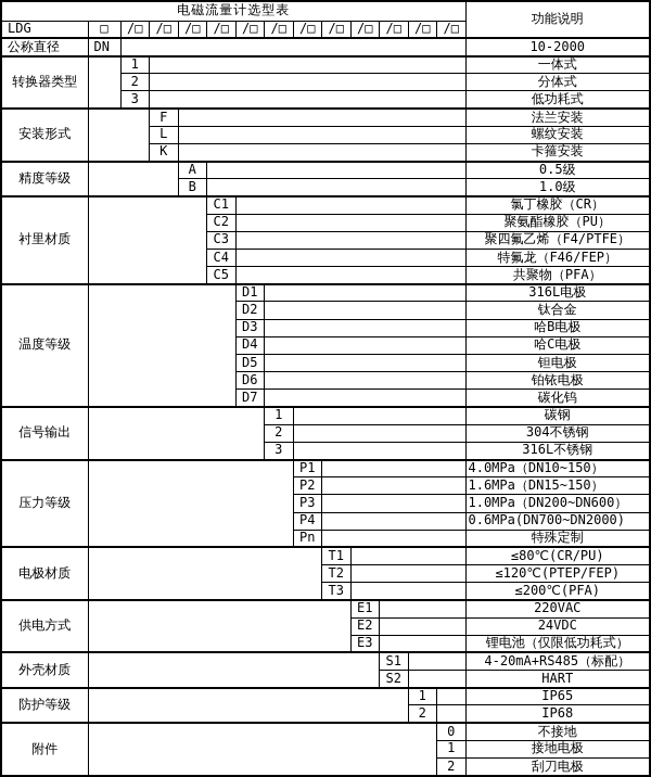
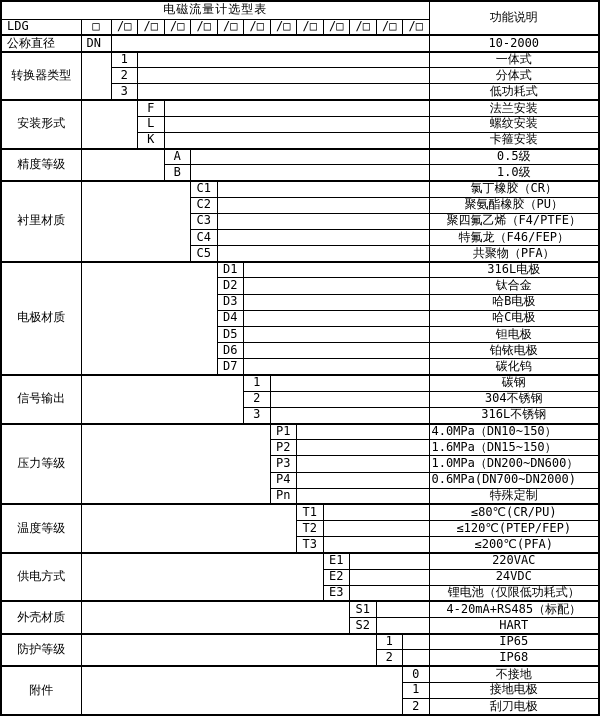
  电磁流量计选型表	功能说明
  LDG	□	/□	/□	/□	/□	/□	/□	/□	/□	/□	/□	/□	/□
  公称直径	DN		10-2000
  转换器类型		1		一体式
  2		分体式
  3		低功耗式
  安装形式		F		法兰安装
  L		螺纹安装
  K		卡箍安装
  精度等级		A		0.5级
  B		1.0级
  衬里材质		C1		氯丁橡胶（CR）
  C2		聚氨酯橡胶（PU）
  C3		聚四氟乙烯（F4/PTFE）
  C4		特氟龙（F46/FEP）
  C5		共聚物（PFA）
- 温度等级		D1		316L电极
+ 电极材质		D1		316L电极
  D2		钛合金
  D3		哈B电极
  D4		哈C电极
  D5		钽电极
  D6		铂铱电极
  D7		碳化钨
  信号输出		1		碳钢
  2		304不锈钢
  3		316L不锈钢
  压力等级		P1		4.0MPa（DN10~150）
  P2		1.6MPa（DN15~150）
  P3		1.0MPa（DN200~DN600）
  P4		0.6MPa(DN700~DN2000)
  Pn		特殊定制
- 电极材质		T1		≤80℃(CR/PU)
+ 温度等级		T1		≤80℃(CR/PU)
  T2		≤120℃(PTEP/FEP)
  T3		≤200℃(PFA)
  供电方式		E1		220VAC
  E2		24VDC
  E3		锂电池（仅限低功耗式）
  外壳材质		S1		4-20mA+RS485（标配）
  S2		HART
  防护等级		1		IP65
  2		IP68
  附件		0	不接地
  1	接地电极
  2	刮刀电极
